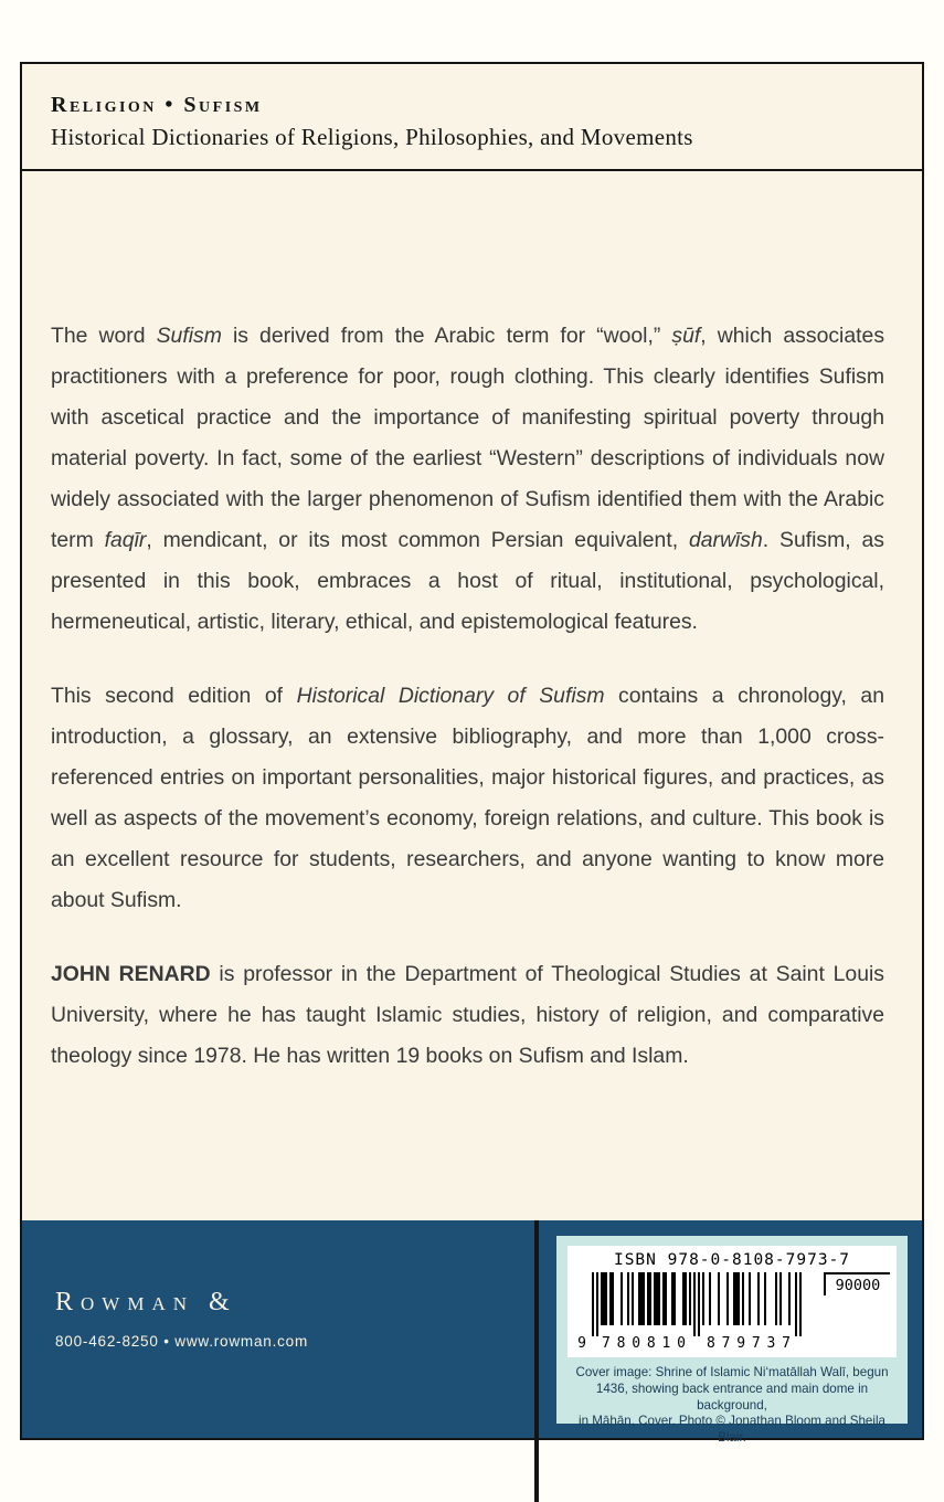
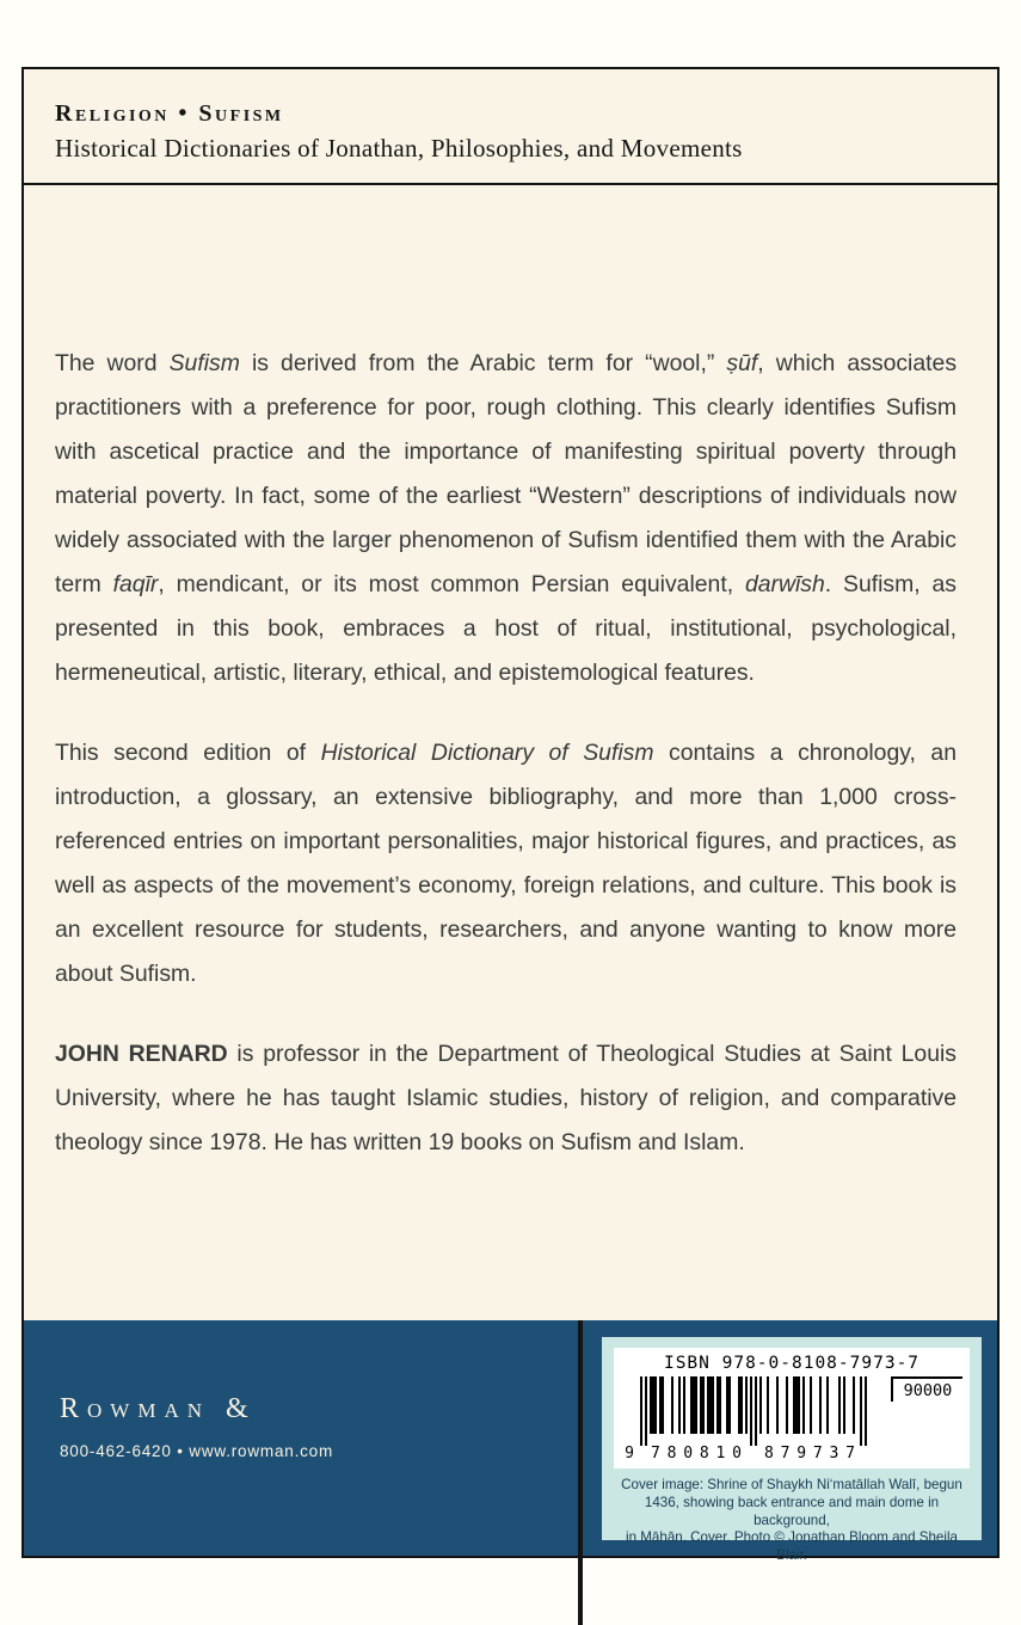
  Religion • Sufism
- Historical Dictionaries of Religions, Philosophies, and Movements
+ Historical Dictionaries of Jonathan, Philosophies, and Movements
  The word Sufism is derived from the Arabic term for “wool,” ṣūf, which associates practitioners with a preference for poor, rough clothing. This clearly identifies Sufism with ascetical practice and the importance of manifesting spiritual poverty through material poverty. In fact, some of the earliest “Western” descriptions of individuals now widely associated with the larger phenomenon of Sufism identified them with the Arabic term faqīr, mendicant, or its most common Persian equivalent, darwīsh. Sufism, as presented in this book, embraces a host of ritual, institutional, psychological, hermeneutical, artistic, literary, ethical, and epistemological features.
  This second edition of Historical Dictionary of Sufism contains a chronology, an introduction, a glossary, an extensive bibliography, and more than 1,000 cross-referenced entries on important personalities, major historical figures, and practices, as well as aspects of the movement’s economy, foreign relations, and culture. This book is an excellent resource for students, researchers, and anyone wanting to know more about Sufism.
  JOHN RENARD is professor in the Department of Theological Studies at Saint Louis University, where he has taught Islamic studies, history of religion, and comparative theology since 1978. He has written 19 books on Sufism and Islam.
  Rowman &
- 800-462-8250 • www.rowman.com
+ 800-462-6420 • www.rowman.com
  ISBN 978-0-8108-7973-7
  9
  780810
  879737
  90000
- Cover image: Shrine of Islamic Ni‘matāllah Walī, begun
+ Cover image: Shrine of Shaykh Ni‘matāllah Walī, begun
  1436, showing back entrance and main dome in background,
  in Māhān, Cover. Photo © Jonathan Bloom and Sheila Blair.
